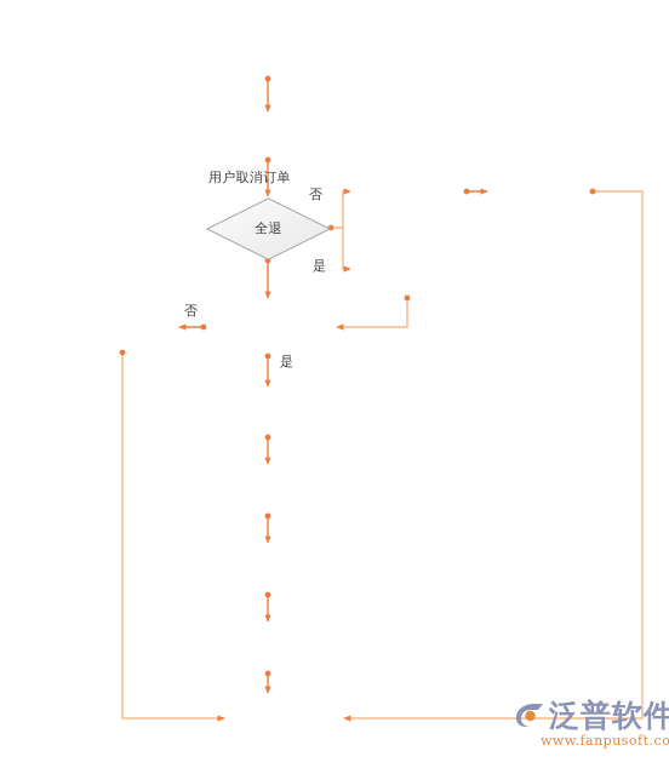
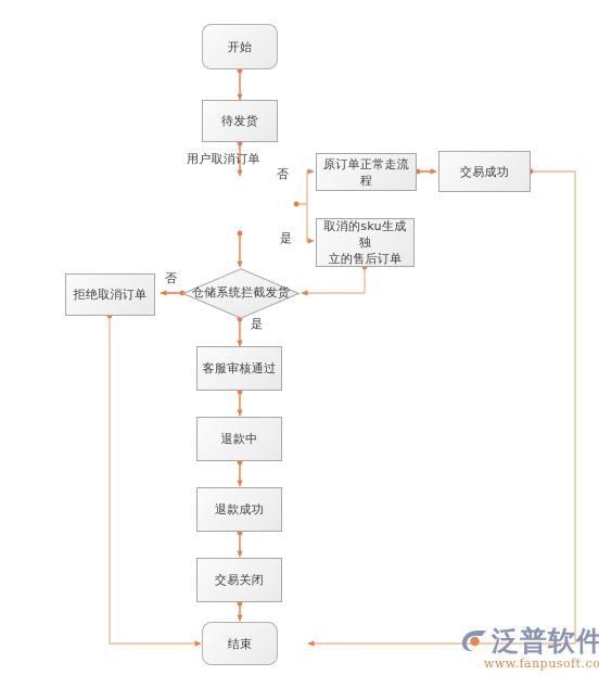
+ 开始
+ 待发货
  用户取消订单
- 全退
  否
  是
+ 原订单正常走流程
+ 交易成功
+ 取消的sku生成独
+ 立的售后订单
+ 仓储系统拦截发货
  否
  是
+ 拒绝取消订单
+ 客服审核通过
+ 退款中
+ 退款成功
+ 交易关闭
+ 结束
  泛普软件
  www.fanpusoft.co
